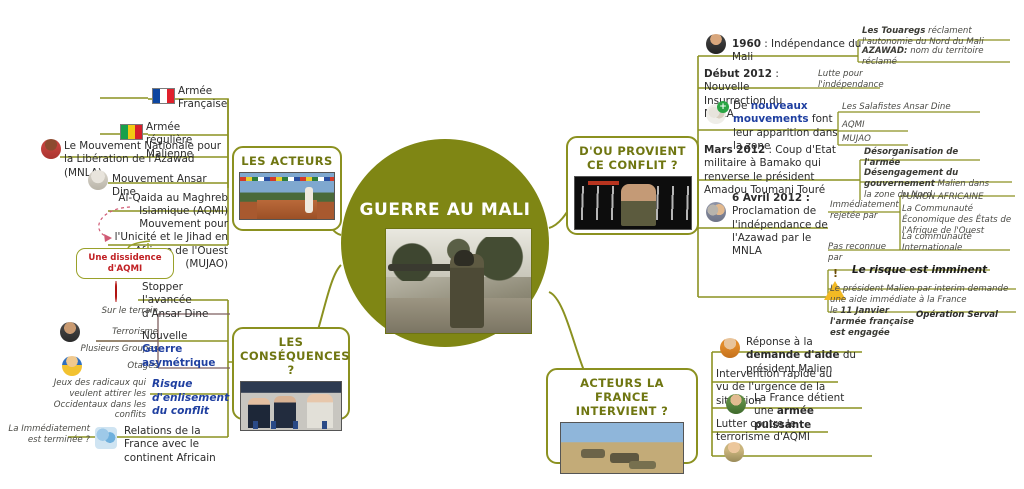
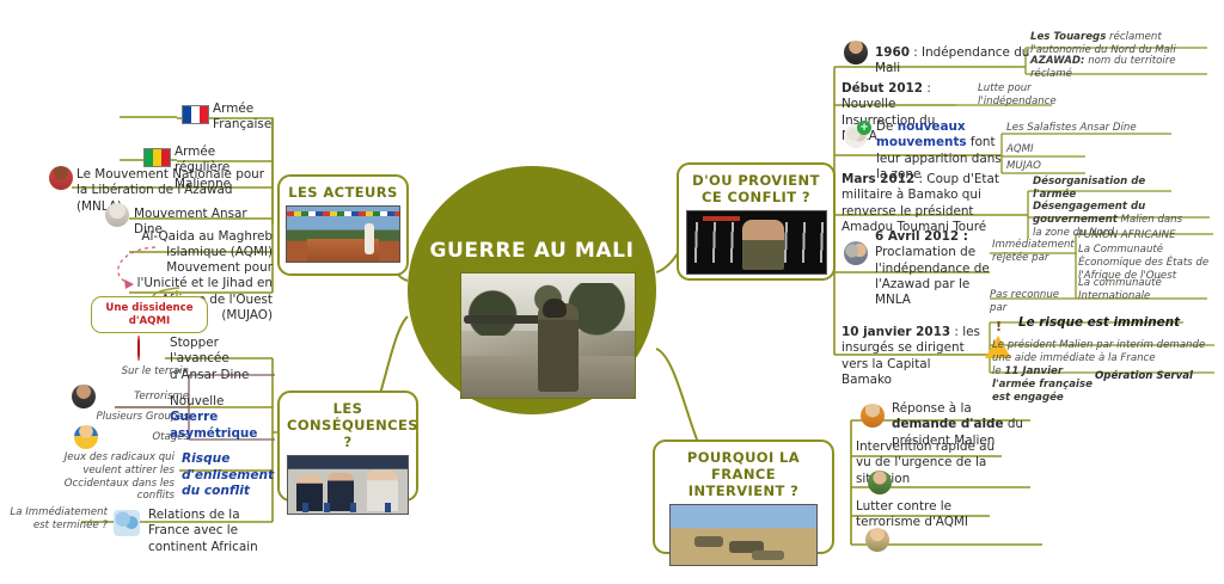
  GUERRE AU MALI
  LES ACTEURS
  Armée Française
  Armée régulière Malienne
  Le Mouvement Nationale pour la Libération de l'Azawad (MNL
  Mouvement Ansar Dine
  Al-Qaida au Maghreb Islamique (AQMI)
  Mouvement pour l'Unicité et le Jihad en de l'Ouest (MUJAO)
  Une dissidence d'AQMI
  LES CONSÉQUENCES ?
  Stopper l'avancée d'Ansar Dine
  Sur le terrain
  Terrorisme
  Plusieurs Groupes
  Otages
  Nouvelle Guerre asymétrique
  Jeux des radicaux qui veulent attirer les Occidentaux dans les conflits
  Risque d'enlisement du conflit
  La Immédiatement est terminée ?
  Relations de la France avec le continent Africain
  D'OU PROVIENT CE CONFLIT ?
  1960 : Indépendance du Mali
  Les Touaregs réclament l'autonomie du Nord du Mali
  AZAWAD: nom du territoire réclamé
  Début 2012 : Nouvelle Insrrection du A
  Lutte pour l'indépendance
  +
  De nouveaux mouvements font leur apparition dans la zone
  Les Salafistes Ansar Dine
  AQMI
  MUJAO
  Mars 2012 : Coup d'Etat militaire à Bamako qui renverse le président Amadou Toumani Touré
  Désorganisation de l'armée
  Désengagement du gouvernement Malien dans la zone du Nord
  6 Avril 2012 :
  Proclamation de l'indépendance de l'Azawad par le MNLA
  Immédiatement rejetée par
  l'UNION AFRICAINE
  La Communauté Économique des États de l'Afrique de l'Ouest
  Pas reconnue par
  La communauté Internationale
+ 10 janvier 2013 : les insurgés se dirigent vers la Capital Bamako
  Le risque est imminent
  Le président Malien par interim demande une aide immédiate à la France
  le 11 Janvier l'armée française est engagée
  Opération Serval
- ACTEURS LA FRANCE INTERVIENT ?
+ POURQUOI LA FRANCE INTERVIENT ?
  Réponse à la demande d'aide du président Malien
  Intervention rapide au vu de l'urgence de la siion
- La France détient une armée puissante
  Lutter contre le terrorisme d'AQMI
